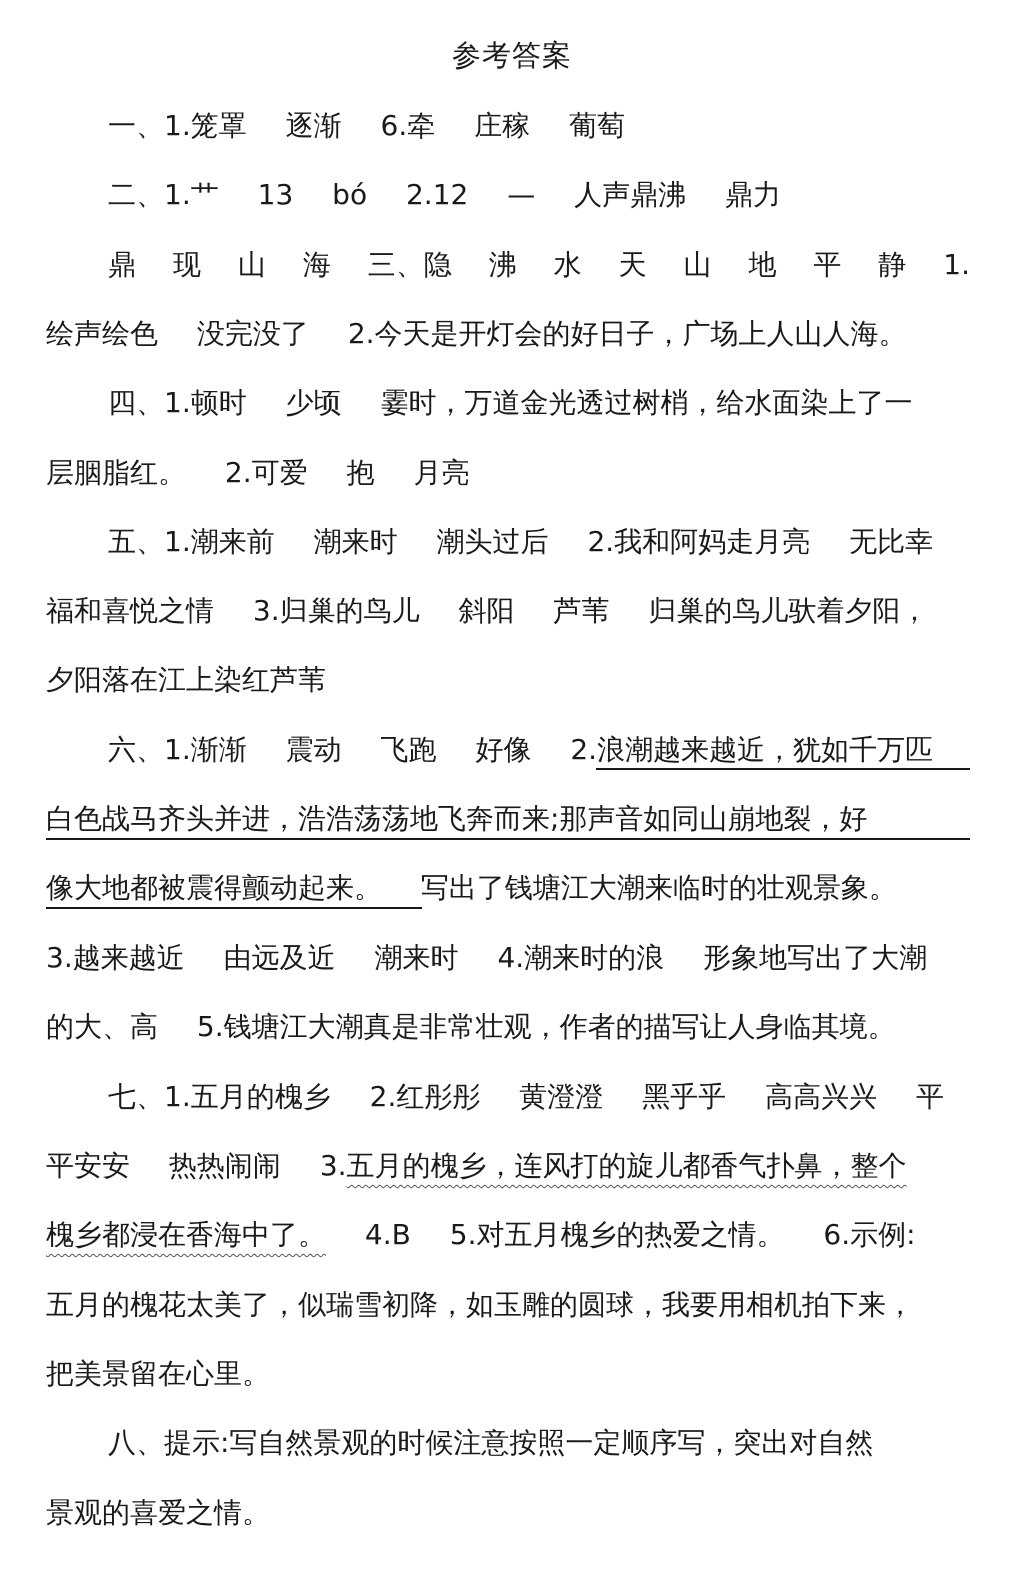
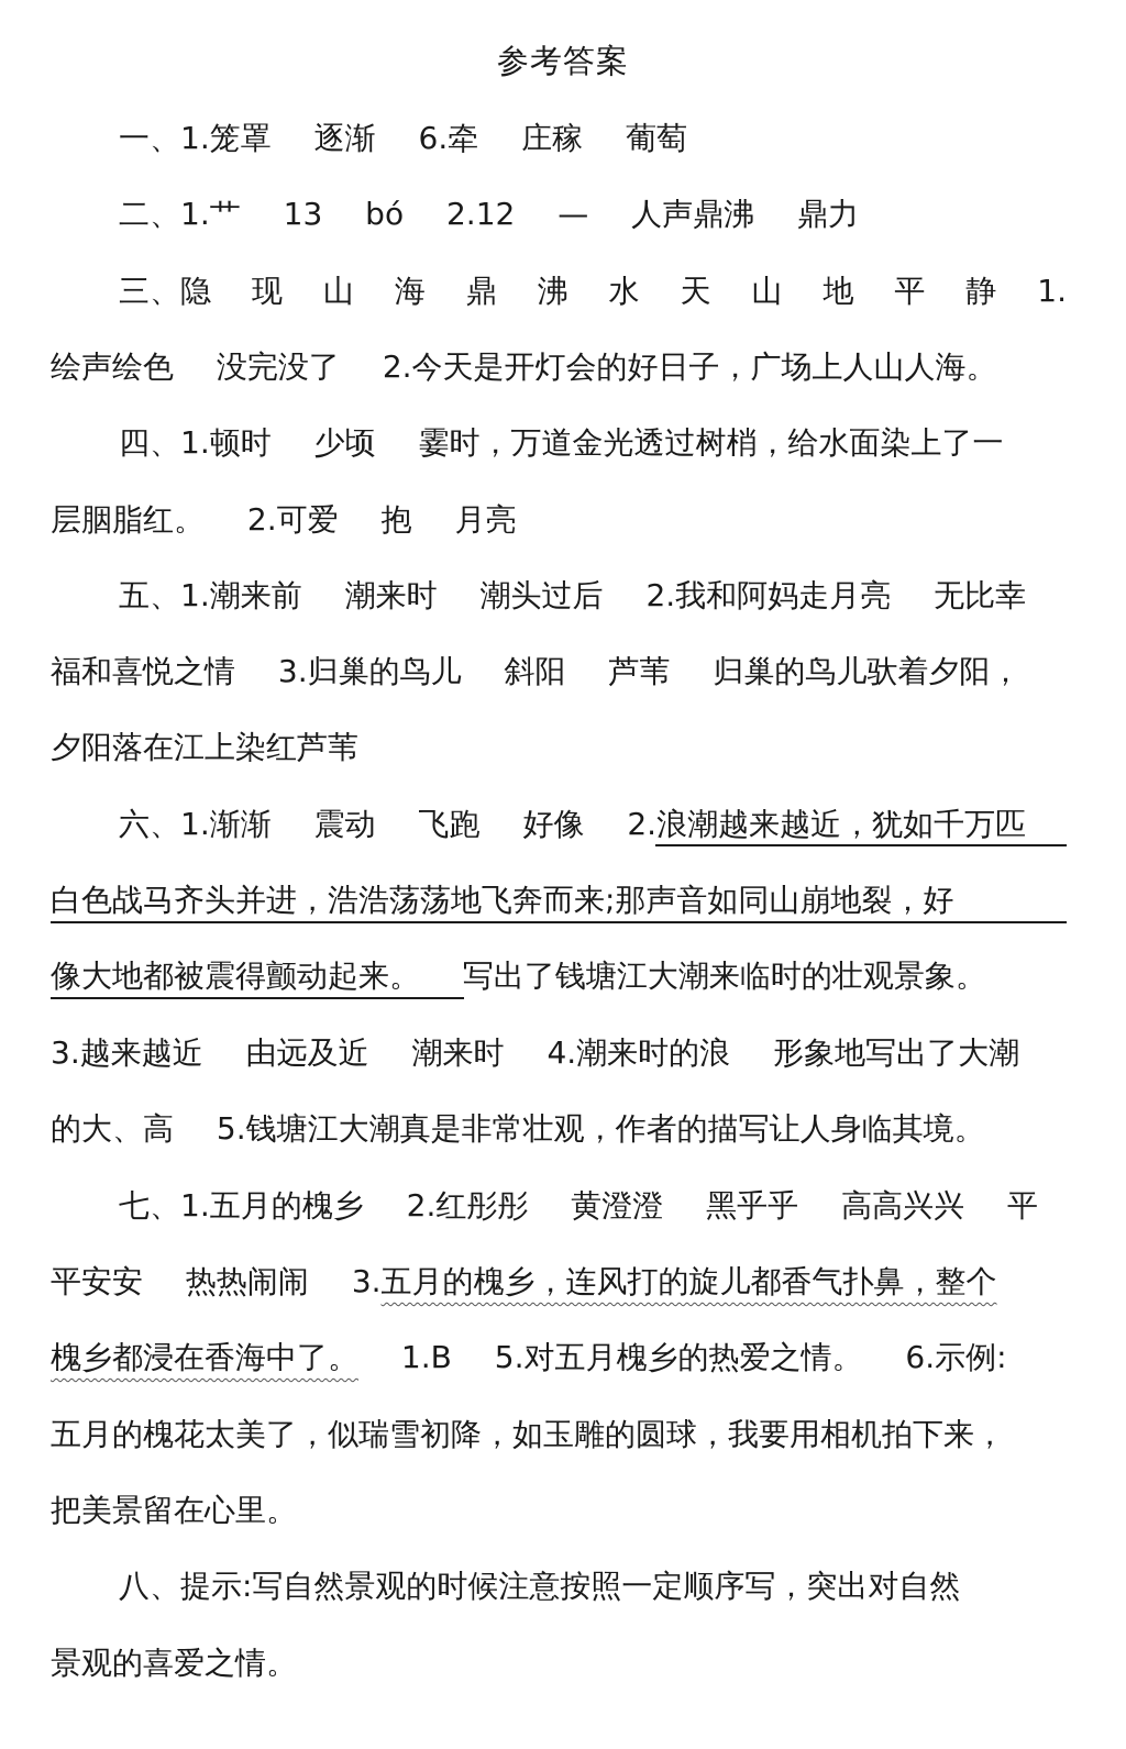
  参考答案
  一、1.笼罩 逐渐 6.牵 庄稼 葡萄
  二、1.艹 13 bó 2.12 — 人声鼎沸 鼎力
- 鼎
+ 三、隐
  现
  山
  海
- 三、隐
+ 鼎
  沸
  水
  天
  山
  地
  平
  静
  1.
  绘声绘色 没完没了 2.今天是开灯会的好日子，广场上人山人海。
  四、1.顿时 少顷 霎时，万道金光透过树梢，给水面染上了一
  层胭脂红。 2.可爱 抱 月亮
  五、1.潮来前 潮来时 潮头过后 2.我和阿妈走月亮 无比幸
  福和喜悦之情 3.归巢的鸟儿 斜阳 芦苇 归巢的鸟儿驮着夕阳，
  夕阳落在江上染红芦苇
  六、1.渐渐 震动 飞跑 好像 2.浪潮越来越近，犹如千万匹
  白色战马齐头并进，浩浩荡荡地飞奔而来;那声音如同山崩地裂，好
  像大地都被震得颤动起来。 写出了钱塘江大潮来临时的壮观景象。
  3.越来越近 由远及近 潮来时 4.潮来时的浪 形象地写出了大潮
  的大、高 5.钱塘江大潮真是非常壮观，作者的描写让人身临其境。
  七、1.五月的槐乡 2.红彤彤 黄澄澄 黑乎乎 高高兴兴 平
  平安安 热热闹闹 3.五月的槐乡，连风打的旋儿都香气扑鼻，整个
- 槐乡都浸在香海中了。 4.B 5.对五月槐乡的热爱之情。 6.示例:
+ 槐乡都浸在香海中了。 1.B 5.对五月槐乡的热爱之情。 6.示例:
  五月的槐花太美了，似瑞雪初降，如玉雕的圆球，我要用相机拍下来，
  把美景留在心里。
  八、提示:写自然景观的时候注意按照一定顺序写，突出对自然
  景观的喜爱之情。
